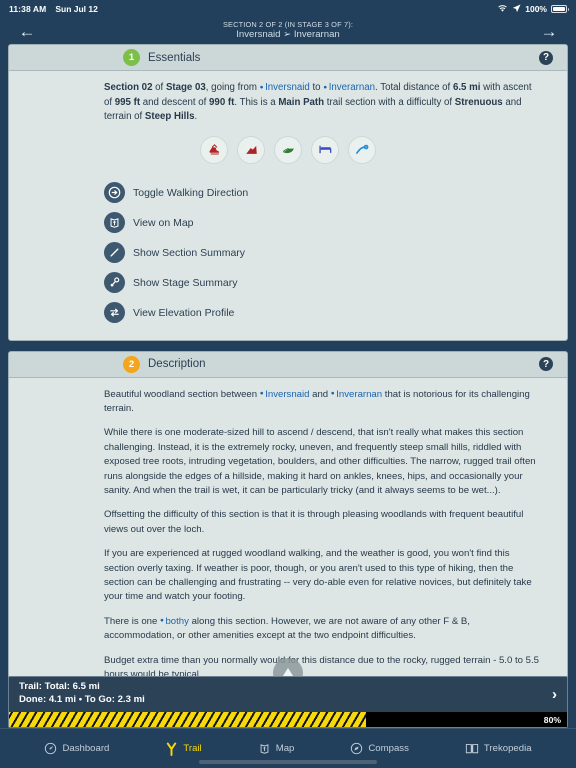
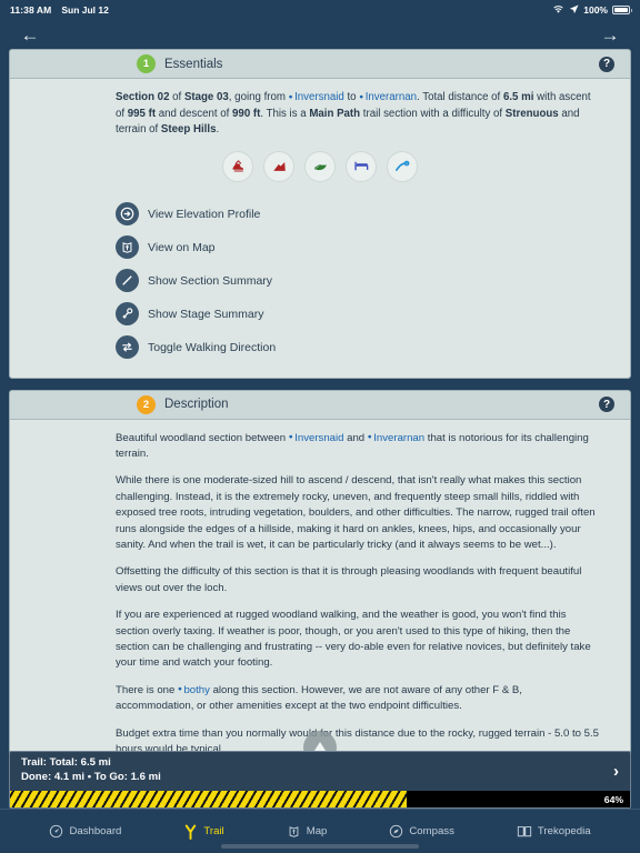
  11:38 AM
  Sun Jul 12
  100%
  ←
- SECTION 2 OF 2 (IN STAGE 3 OF 7):
- Inversnaid ➢ Inverarnan
  →
  1
  Essentials
  ?
  Section 02 of Stage 03, going from Inversnaid to Inverarnan. Total distance of 6.5 mi with ascent of 995 ft and descent of 990 ft. This is a Main Path trail section with a difficulty of Strenuous and terrain of Steep Hills.
- Toggle Walking Direction
+ View Elevation Profile
  View on Map
  Show Section Summary
  Show Stage Summary
- View Elevation Profile
+ Toggle Walking Direction
  2
  Description
  ?
  Beautiful woodland section between Inversnaid and Inverarnan that is notorious for its challenging terrain.
  While there is one moderate-sized hill to ascend / descend, that isn't really what makes this section challenging. Instead, it is the extremely rocky, uneven, and frequently steep small hills, riddled with exposed tree roots, intruding vegetation, boulders, and other difficulties. The narrow, rugged trail often runs alongside the edges of a hillside, making it hard on ankles, knees, hips, and occasionally your sanity. And when the trail is wet, it can be particularly tricky (and it always seems to be wet...).
  Offsetting the difficulty of this section is that it is through pleasing woodlands with frequent beautiful views out over the loch.
  If you are experienced at rugged woodland walking, and the weather is good, you won't find this section overly taxing. If weather is poor, though, or you aren't used to this type of hiking, then the section can be challenging and frustrating -- very do-able even for relative novices, but definitely take your time and watch your footing.
  There is one bothy along this section. However, we are not aware of any other F & B, accommodation, or other amenities except at the two endpoint difficulties.
  Budget extra time than you normally would for this distance due to the rocky, rugged terrain - 5.0 to 5.5 hours would be typical.
  Trail: Total: 6.5 mi
- Done: 4.1 mi • To Go: 2.3 mi
+ Done: 4.1 mi • To Go: 1.6 mi
  ›
- 80%
+ 64%
  Dashboard
  Trail
  Map
  Compass
  Trekopedia
